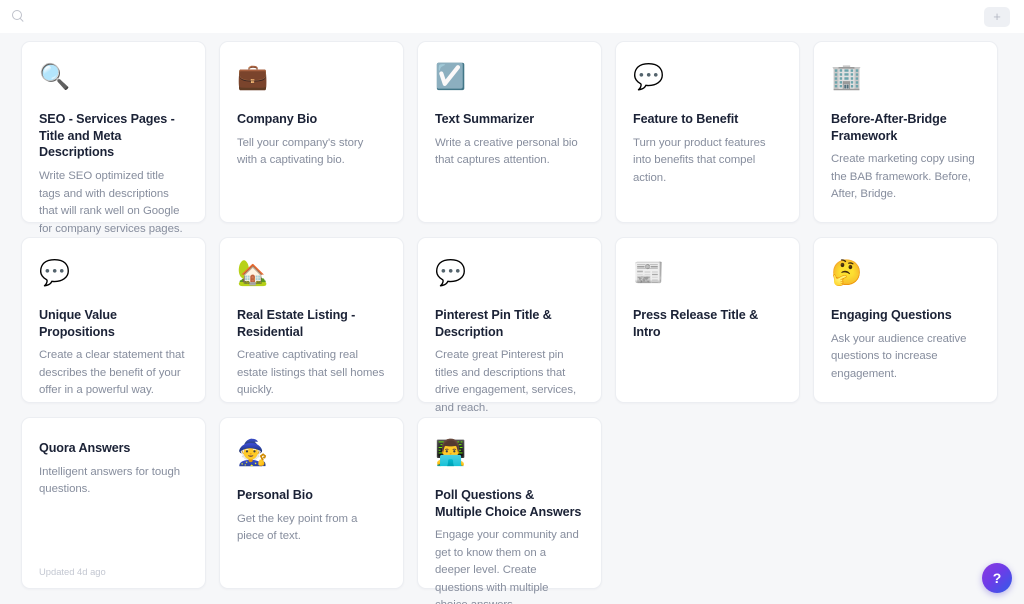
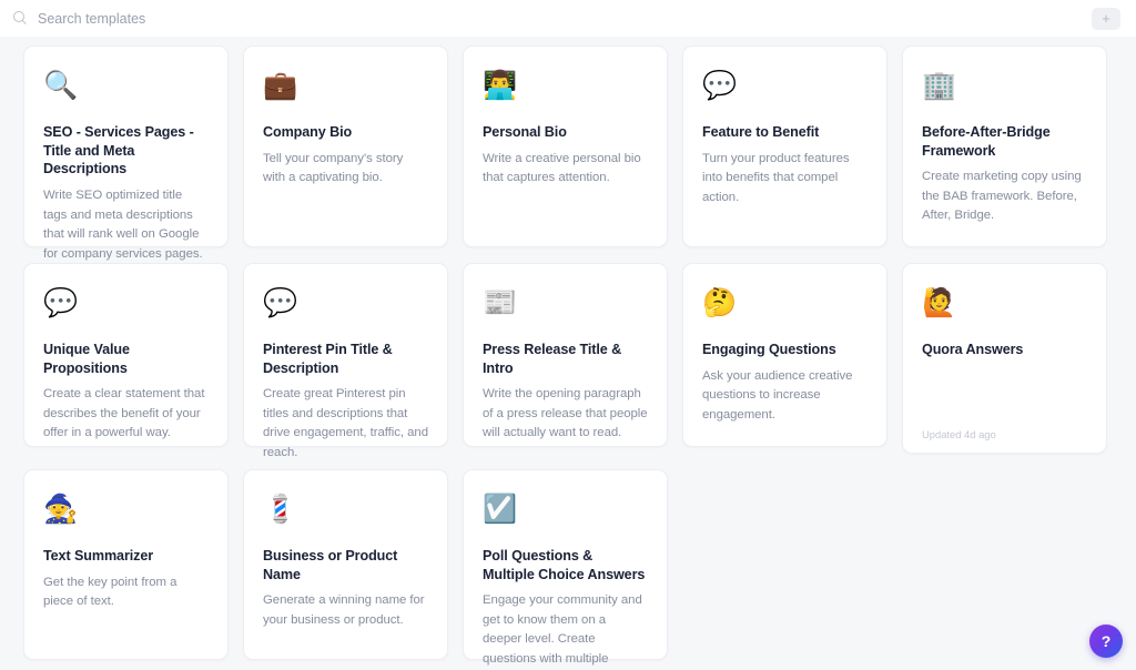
+ Search templates
  +
  🔍
  SEO - Services Pages - Title and Meta Descriptions
- Write SEO optimized title tags and with descriptions that will rank well on Google for company services pages.
+ Write SEO optimized title tags and meta descriptions that will rank well on Google for company services pages.
  💼
  Company Bio
  Tell your company's story with a captivating bio.
- ☑️
+ 👨‍💻
- Text Summarizer
+ Personal Bio
  Write a creative personal bio that captures attention.
  💬
  Feature to Benefit
  Turn your product features into benefits that compel action.
  🏢
  Before-After-Bridge Framework
  Create marketing copy using the BAB framework. Before, After, Bridge.
  💬
  Unique Value Propositions
  Create a clear statement that describes the benefit of your offer in a powerful way.
- 🏡
- Real Estate Listing - Residential
- Creative captivating real estate listings that sell homes quickly.
  💬
  Pinterest Pin Title & Description
- Create great Pinterest pin titles and descriptions that drive engagement, services, and reach.
+ Create great Pinterest pin titles and descriptions that drive engagement, traffic, and reach.
  📰
  Press Release Title & Intro
+ Write the opening paragraph of a press release that people will actually want to read.
  🤔
  Engaging Questions
  Ask your audience creative questions to increase engagement.
+ 🙋
  Quora Answers
- Intelligent answers for tough questions.
  Updated 4d ago
  🧙
- Personal Bio
+ Text Summarizer
  Get the key point from a piece of text.
+ 💈
+ Business or Product Name
+ Generate a winning name for your business or product.
- 👨‍💻
+ ☑️
  Poll Questions & Multiple Choice Answers
  Engage your community and get to know them on a deeper level. Create questions with multiple
  ?
